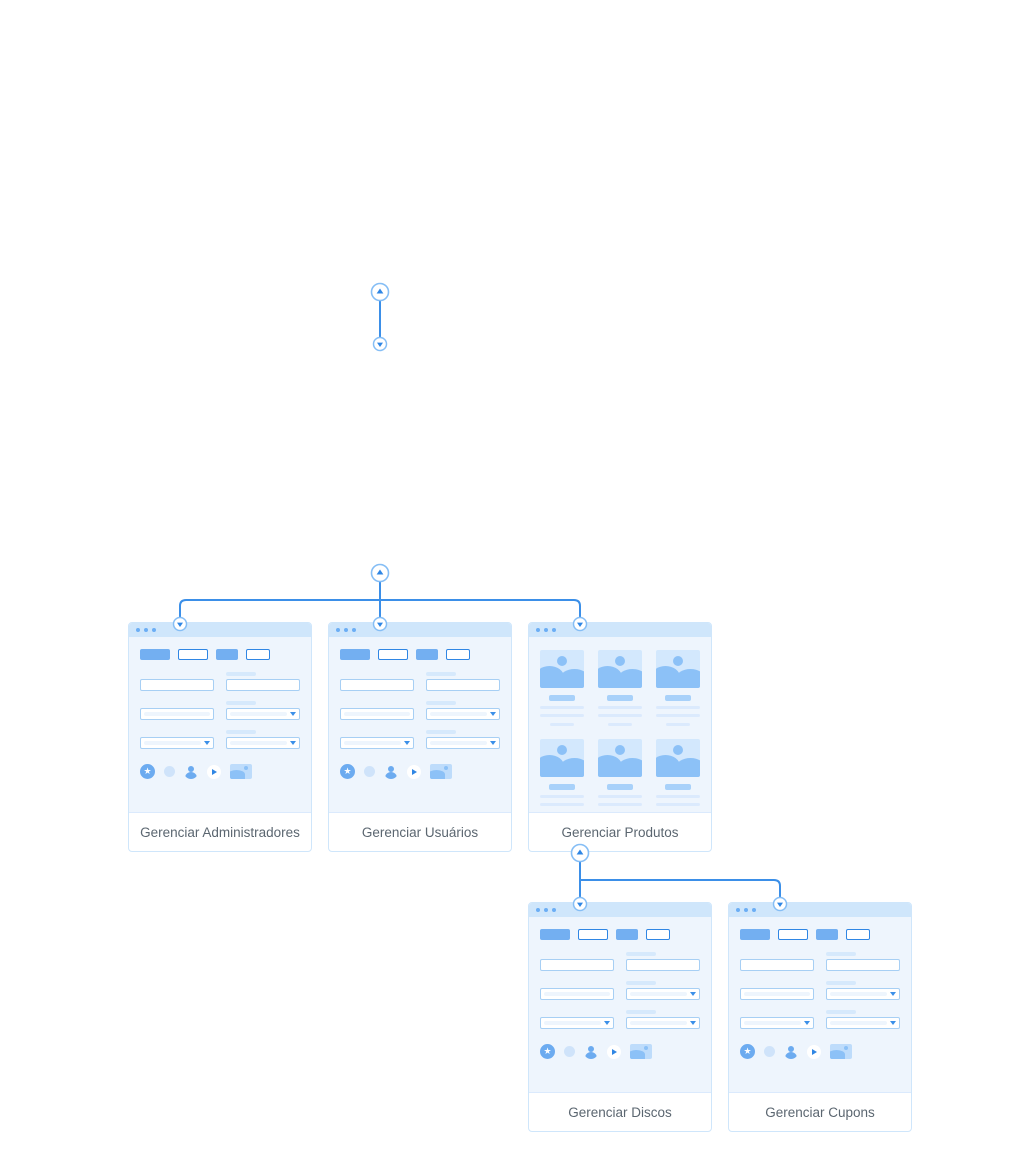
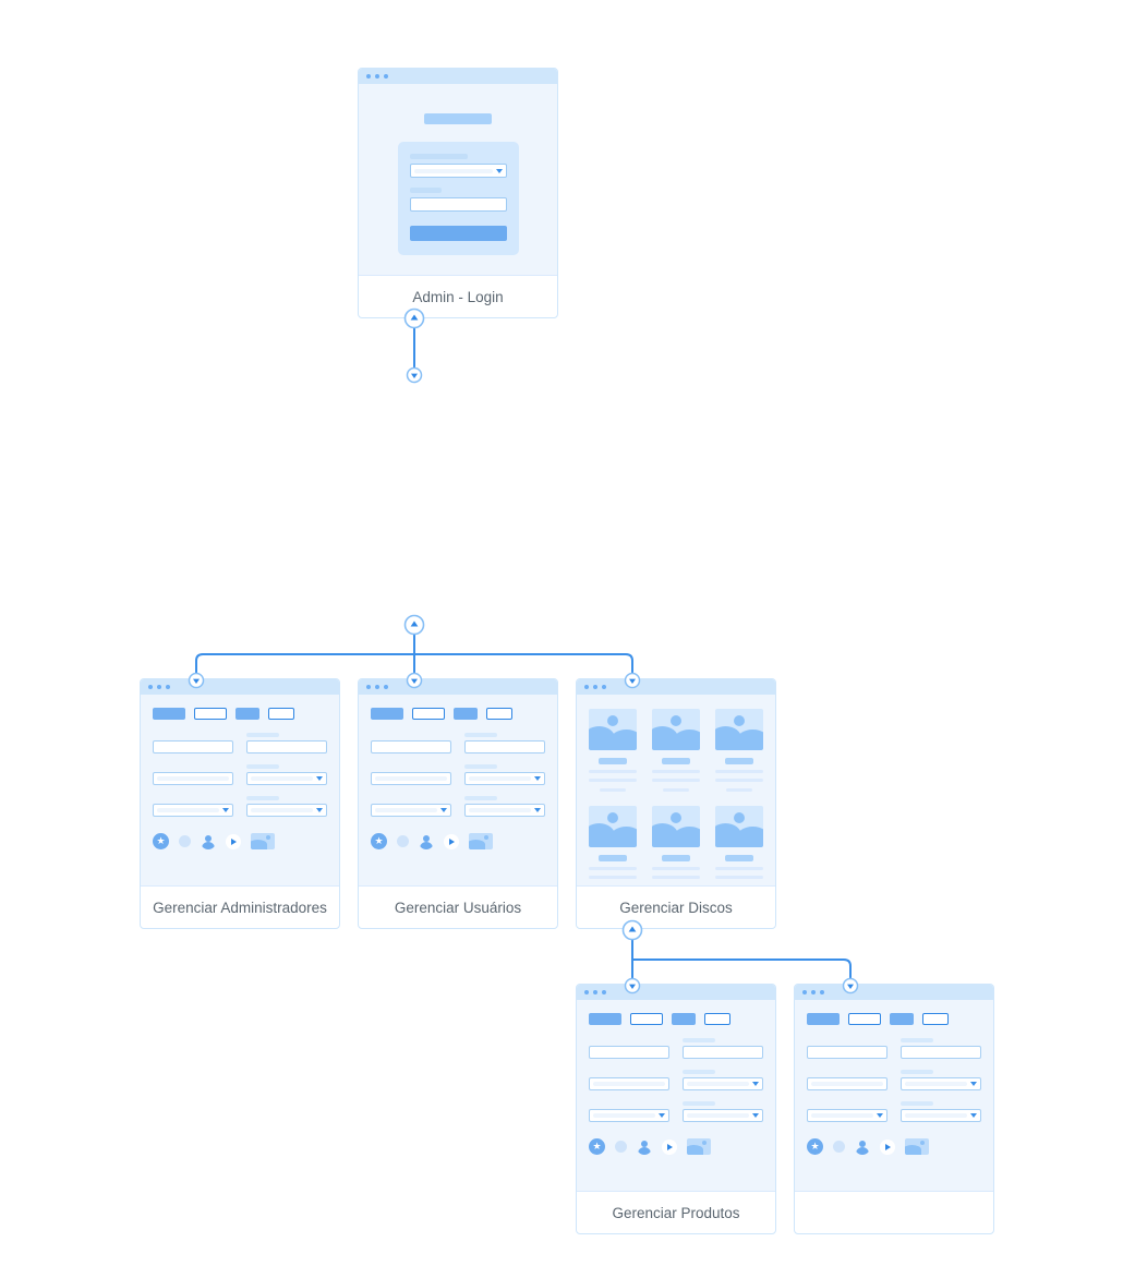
+ Admin - Login
  ★
  Gerenciar Administradores
  ★
  Gerenciar Usuários
- Gerenciar Produtos
+ Gerenciar Discos
  ★
- Gerenciar Discos
+ Gerenciar Produtos
  ★
- Gerenciar Cupons
